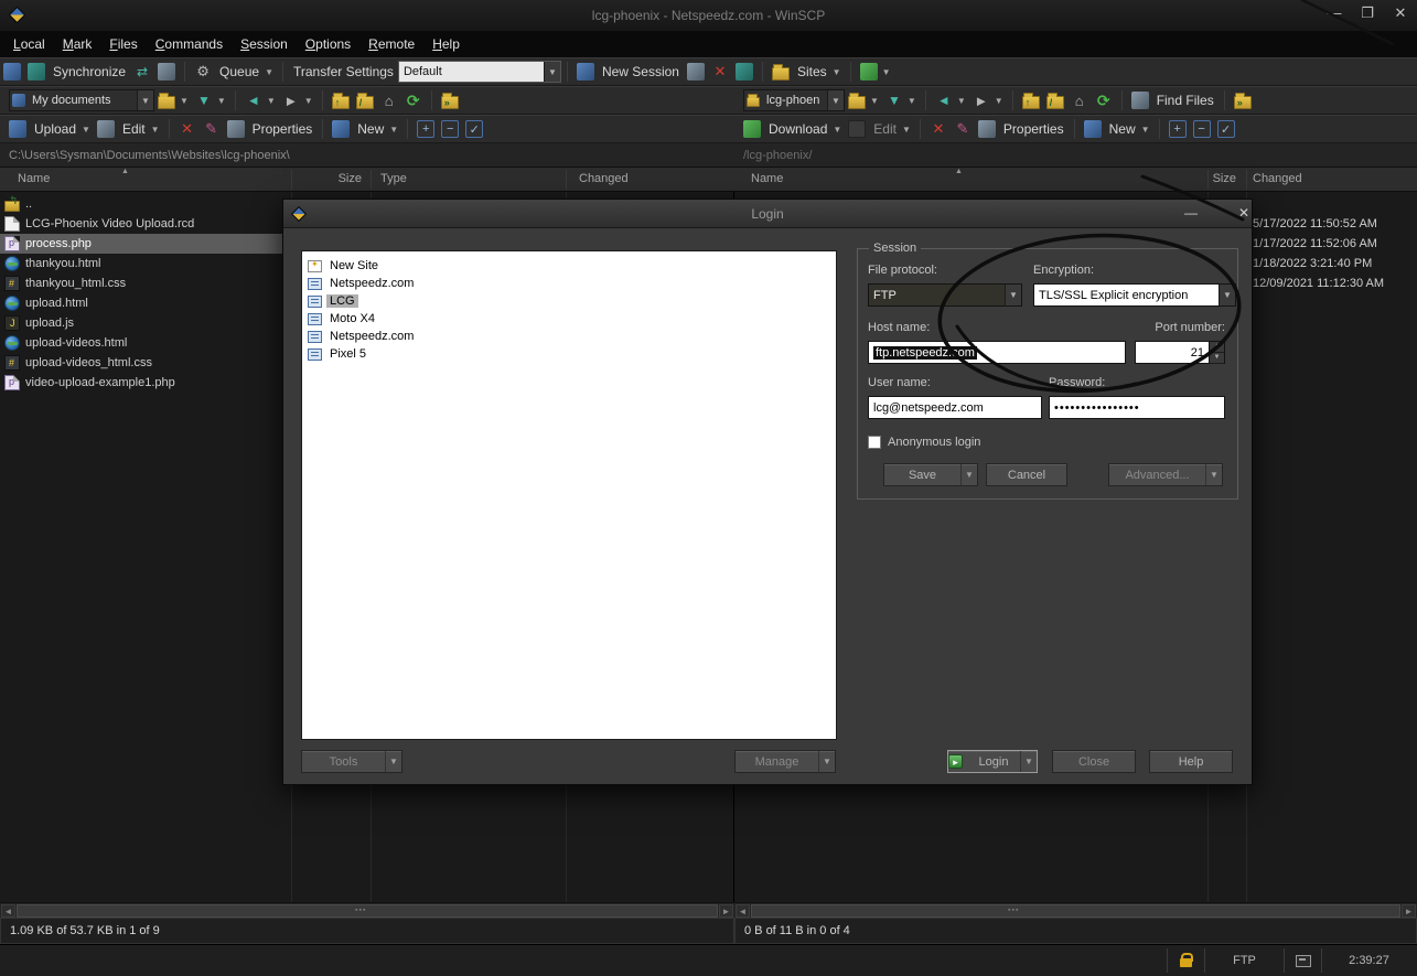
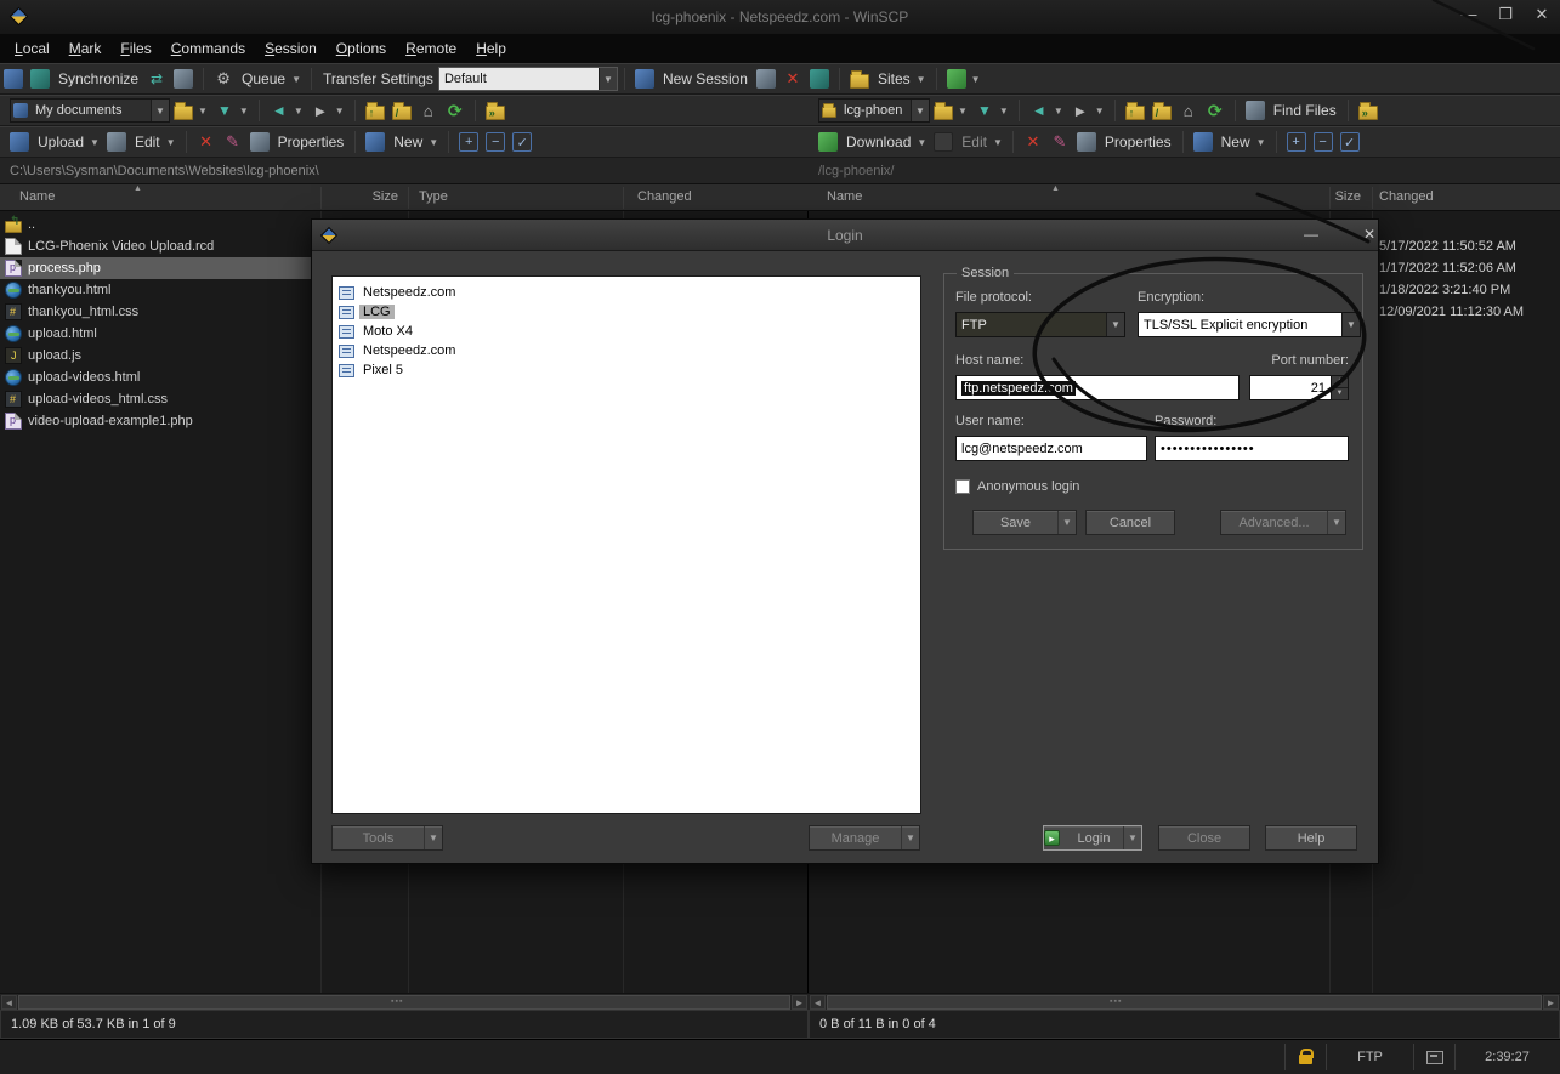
  lcg-phoenix - Netspeedz.com - WinSCP
  —
  ❐
  ✕
  Local
  Mark
  Files
  Commands
  Session
  Options
  Remote
  Help
  Synchronize
  ⇄
  ⚙
  Queue
  ▼
  Transfer Settings
  Default
  ▼
  New Session
  ✕
  Sites
  ▼
  ▼
  My documents
  ▼
  ▼
  ▼
  ▼
  ◄
  ▼
  ►
  ▼
  ↑
  /
  ⌂
  ⟳
  »
  lcg-phoen
  ▼
  ▼
  ▼
  ▼
  ◄
  ▼
  ►
  ▼
  ↑
  /
  ⌂
  ⟳
  Find Files
  »
  Upload
  ▼
  Edit
  ▼
  ✕
  ✎
  Properties
  New
  ▼
  +
  −
  ✓
  Download
  ▼
  Edit
  ▼
  ✕
  ✎
  Properties
  New
  ▼
  +
  −
  ✓
  C:\Users\Sysman\Documents\Websites\lcg-phoenix\
  /lcg-phoenix/
  Name
  Size
  Type
  Changed
  Name
  Size
  Changed
  ..
  LCG-Phoenix Video Upload.rcd
  process.php
  thankyou.html
  thankyou_html.css
  upload.html
  upload.js
  upload-videos.html
  upload-videos_html.css
  video-upload-example1.php
  5/17/2022 11:50:52 AM
  1/17/2022 11:52:06 AM
  1/18/2022 3:21:40 PM
  12/09/2021 11:12:30 AM
  ◄
  ►
  ◄
  ►
  1.09 KB of 53.7 KB in 1 of 9
  0 B of 11 B in 0 of 4
  FTP
  2:39:27
  Login
  —
  ✕
- New Site
  Netspeedz.com
  LCG
  Moto X4
  Netspeedz.com
  Pixel 5
  Session
  File protocol:
  FTP
  ▼
  Encryption:
  TLS/SSL Explicit encryption
  ▼
  Host name:
  ftp.netspeedz.om
  Port number:
  21
  User name:
  lcg@netspeedz.com
  Password:
  ••••••••••••••••
  Anonymous login
  Save
  ▼
  Cancel
  Advanced...
  ▼
  Tools
  ▼
  Manage
  ▼
  ▸
  Login
  ▼
  Close
  Help
